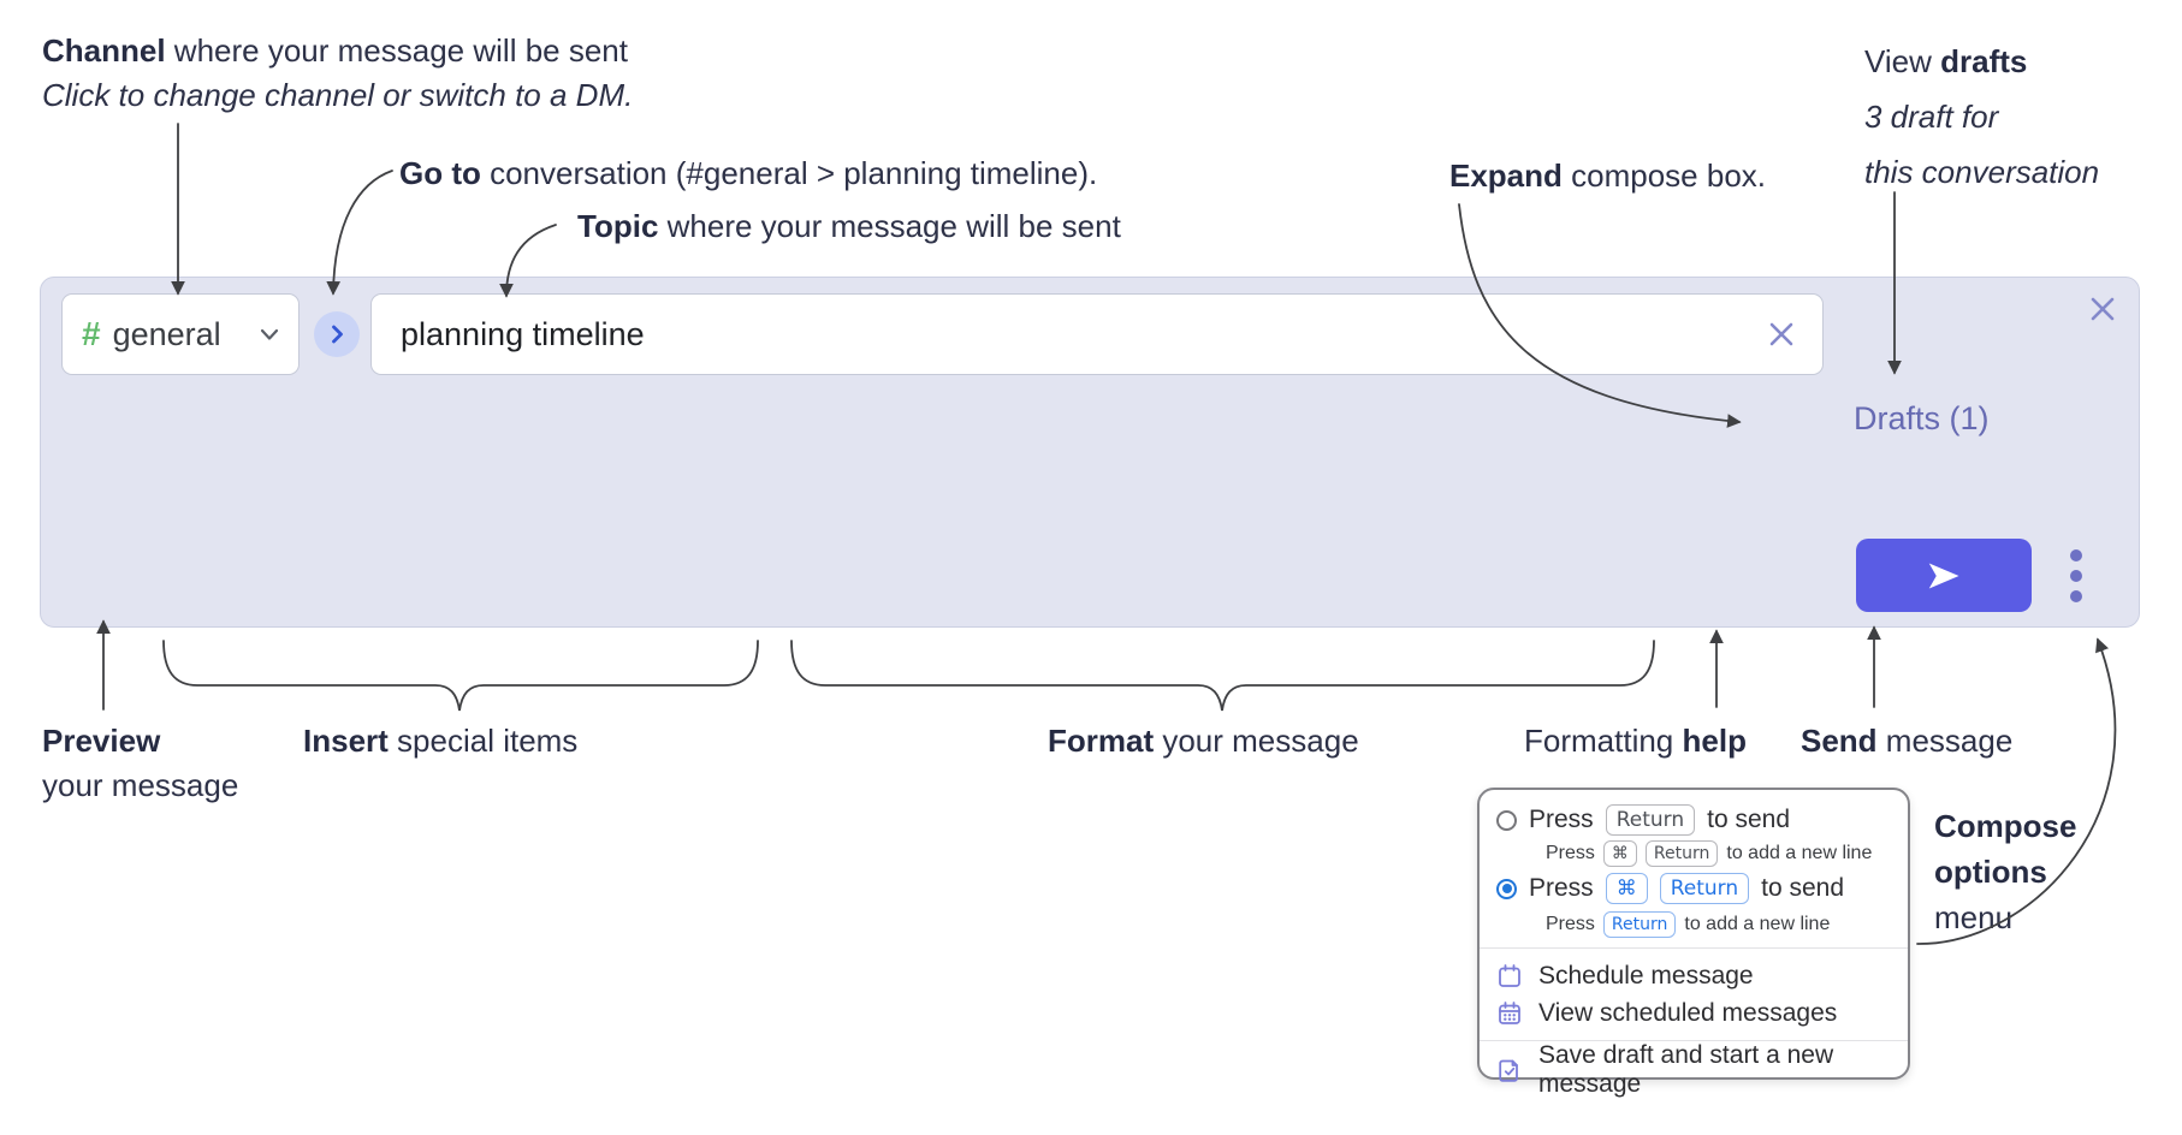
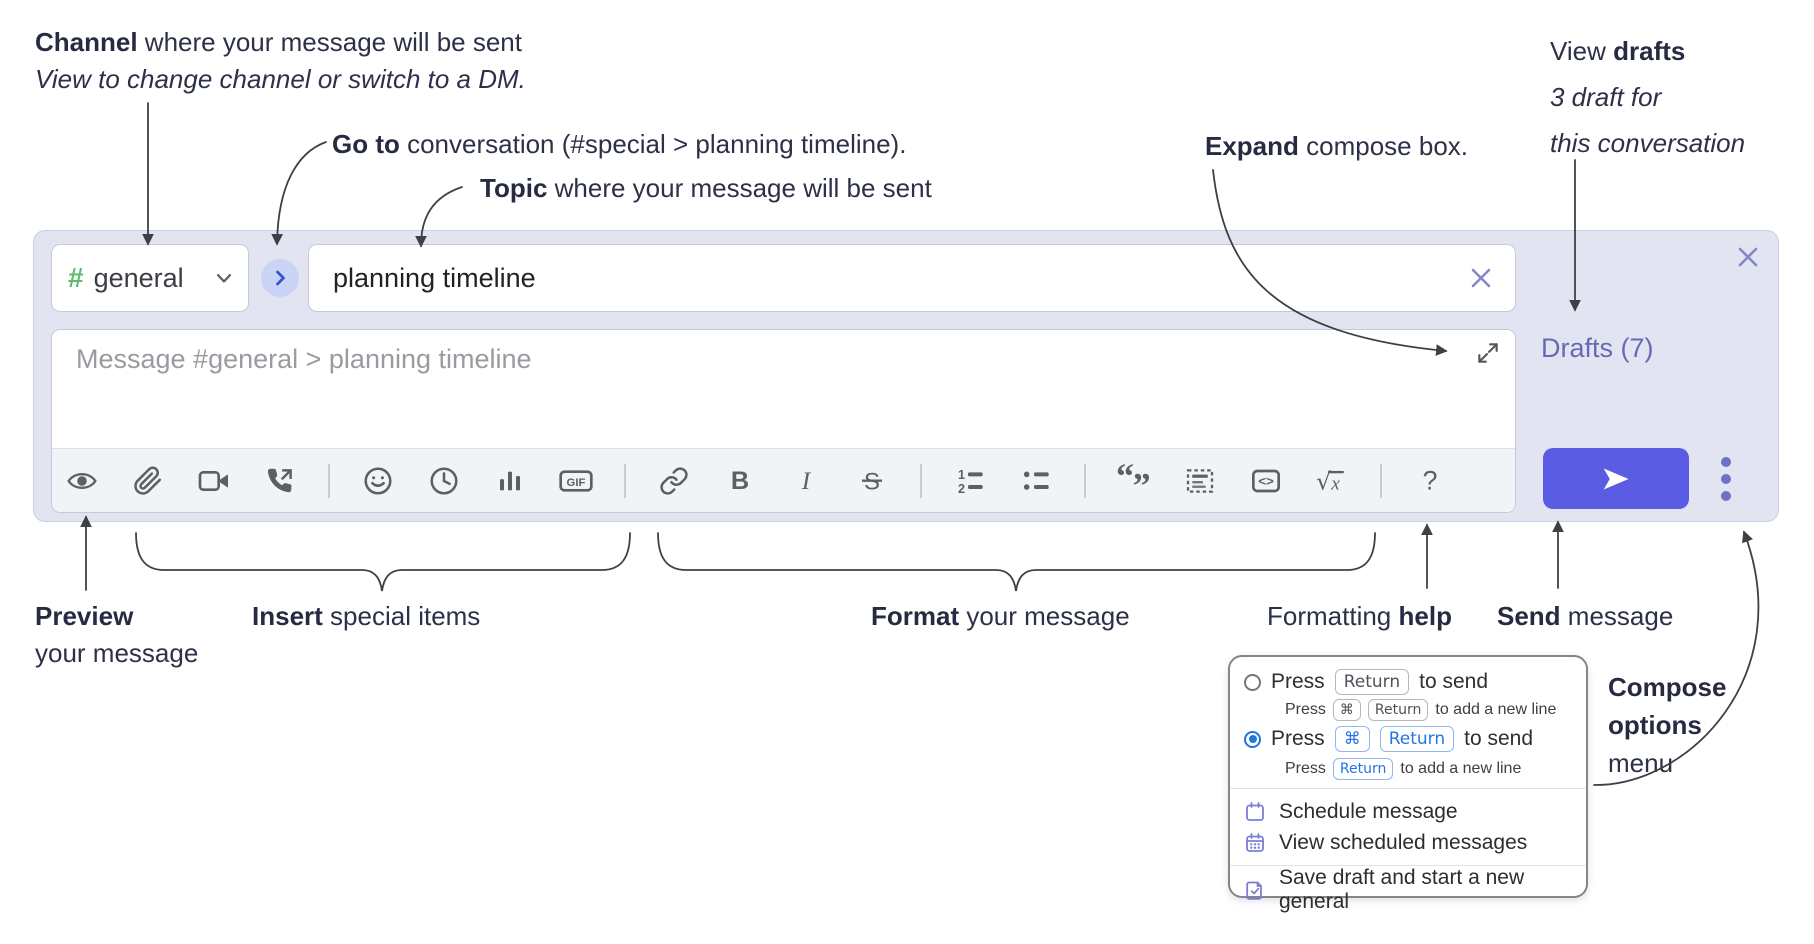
  Channel where your message will be sent
- Click to change channel or switch to a DM.
+ View to change channel or switch to a DM.
- Go to conversation (#general > planning timeline).
+ Go to conversation (#special > planning timeline).
  Topic where your message will be sent
  Expand compose box.
  View drafts
  3 draft for
  this conversation
  Preview
  your message
  Insert special items
  Format your message
  Formatting help
  Send message
  Compose
  options
  menu
  #
  general
  planning timeline
+ Message #general > planning timeline
+ GIF
+ B
+ I
+ S
+ 1
+ 2
+ “
+ ”
+ <>
+ √
+ x
+ ?
- Drafts (1)
+ Drafts (7)
  Press
  Return
  to send
  Press
  ⌘
  Return
  to add a new line
  Press
  ⌘
  Return
  to send
  Press
  Return
  to add a new line
  Schedule message
  View scheduled messages
- Save draft and start a new message
+ Save draft and start a new general
